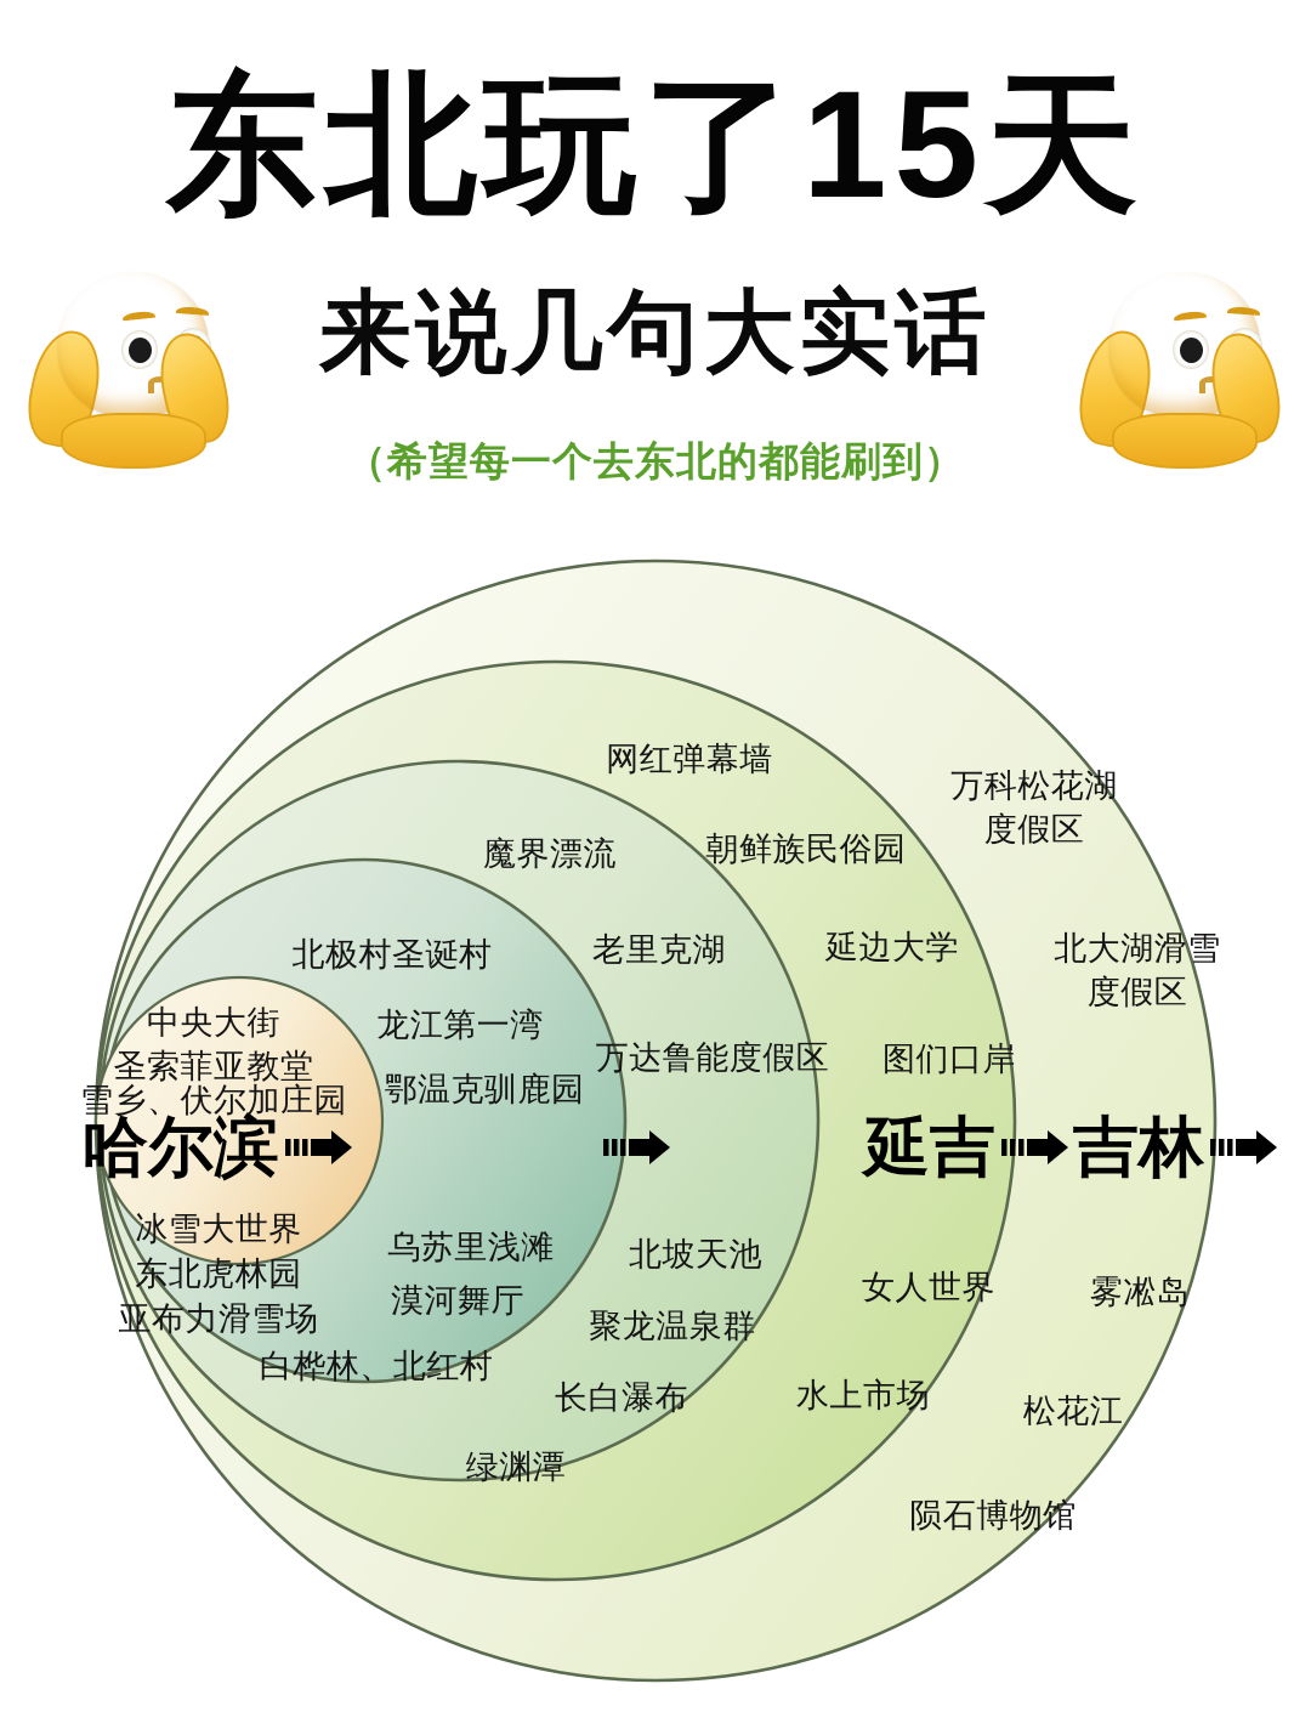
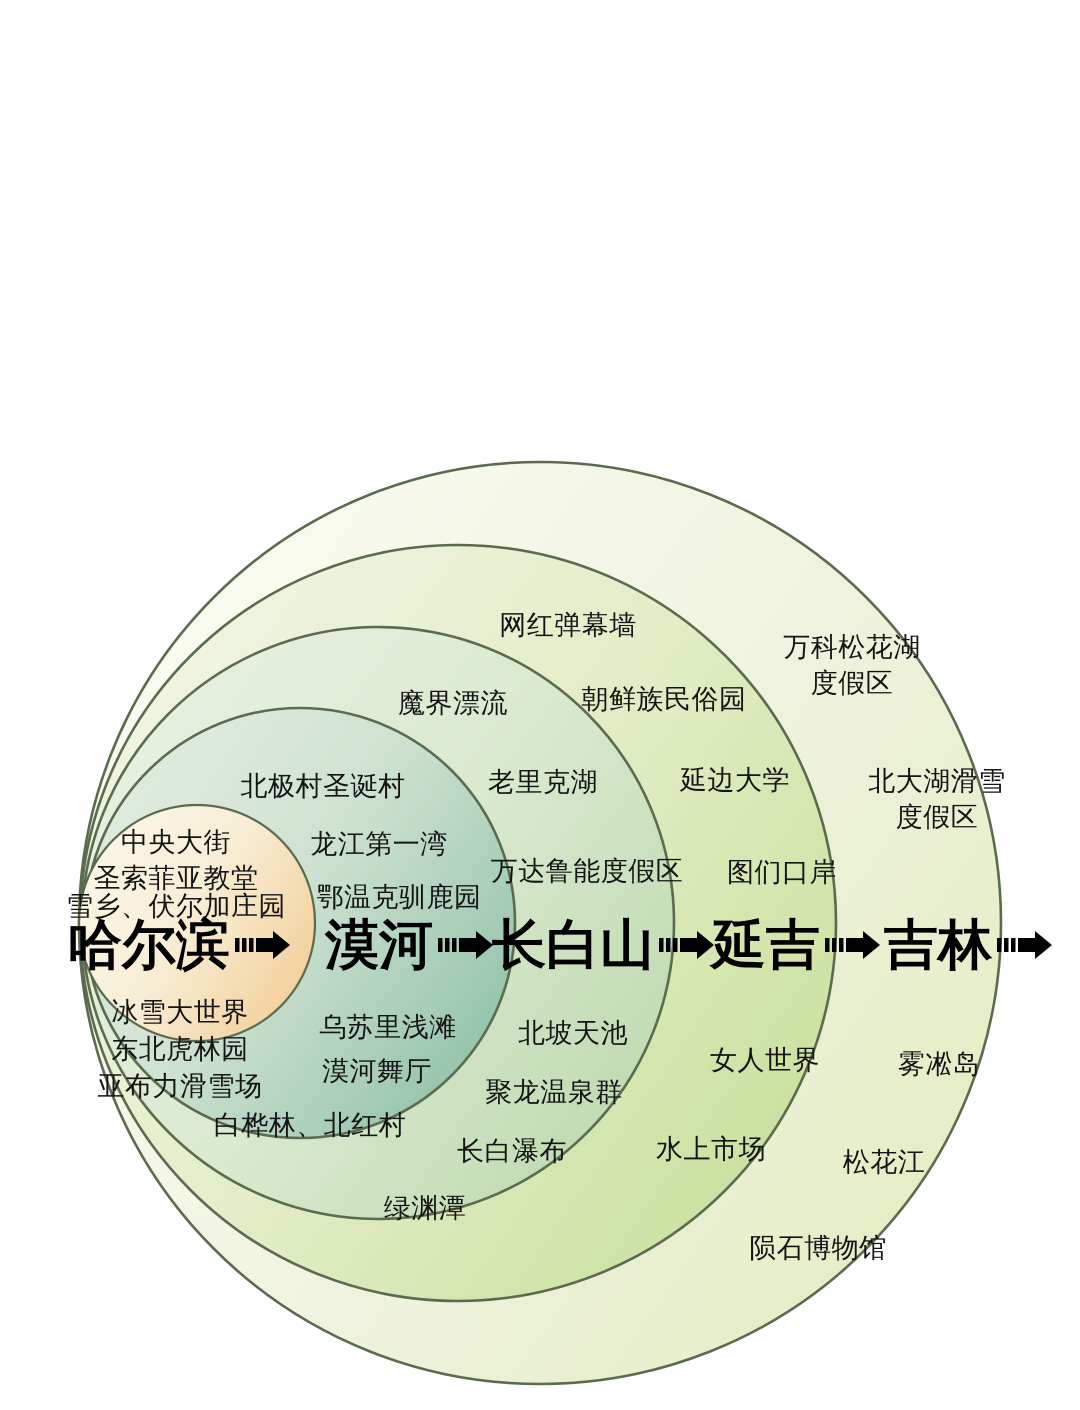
- 东北玩了15天
- 来说几句大实话
- （希望每一个去东北的都能刷到）
  网红弹幕墙
  万科松花湖
  度假区
  魔界漂流
  朝鲜族民俗园
  北极村圣诞村
  老里克湖
  延边大学
  北大湖滑雪
  度假区
  中央大街
  龙江第一湾
  万达鲁能度假区
  图们口岸
  圣索菲亚教堂
  雪乡、伏尔加庄园
  鄂温克驯鹿园
  冰雪大世界
  北坡天池
  乌苏里浅滩
  女人世界
  雾凇岛
  东北虎林园
  聚龙温泉群
  漠河舞厅
  亚布力滑雪场
  白桦林、北红村
  长白瀑布
  水上市场
  松花江
  绿渊潭
  陨石博物馆
  哈尔滨
+ 漠河
+ 长白山
  延吉
  吉林
